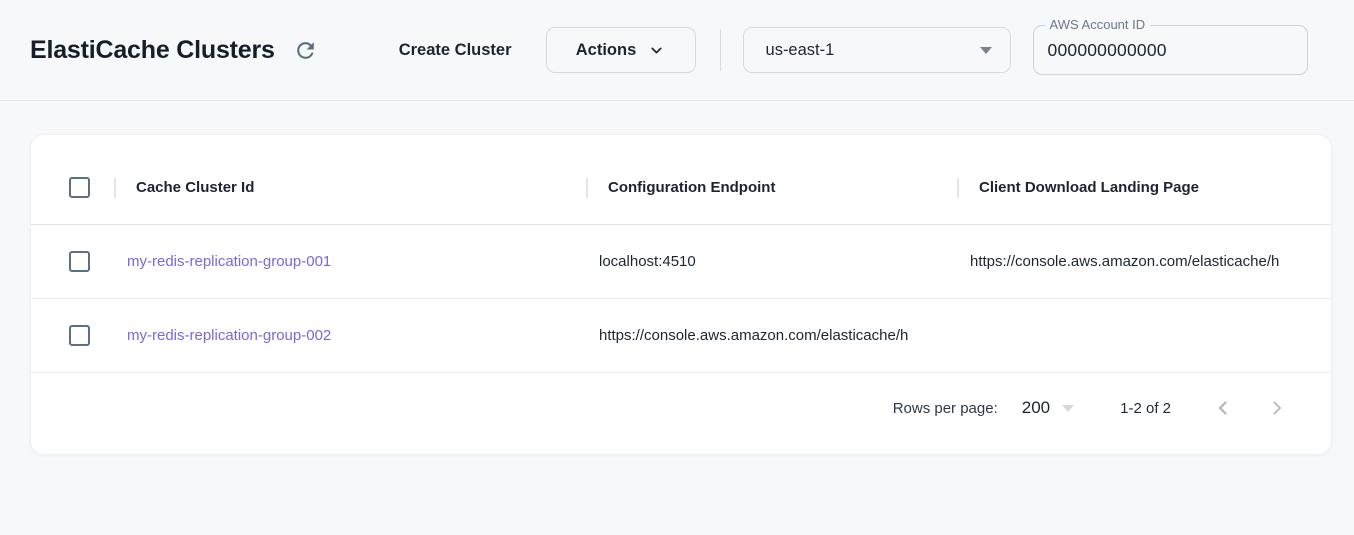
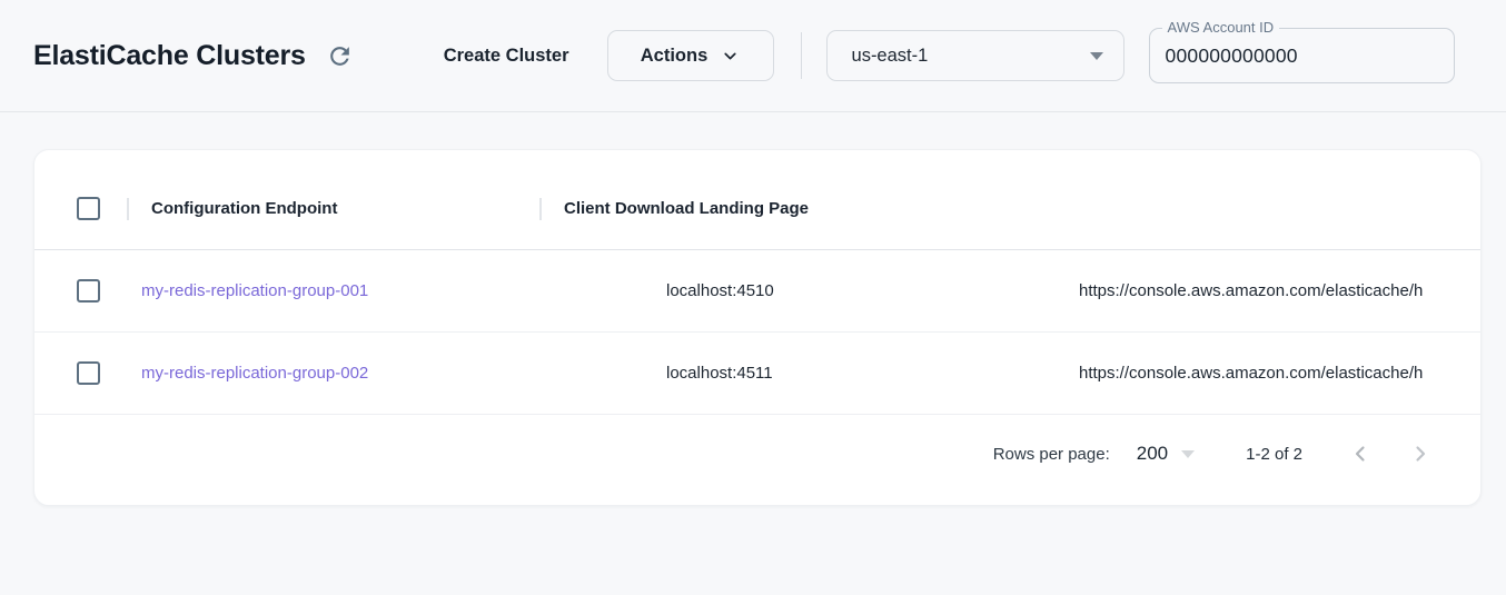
  ElastiCache Clusters
  Create Cluster
  Actions
  us-east-1
  AWS Account ID
  000000000000
- Cache Cluster Id
  Configuration Endpoint
  Client Download Landing Page
  my-redis-replication-group-001
  localhost:4510
  https://console.aws.amazon.com/elasticache/h
  my-redis-replication-group-002
+ localhost:4511
  https://console.aws.amazon.com/elasticache/h
  Rows per page:
  200
  1-2 of 2
